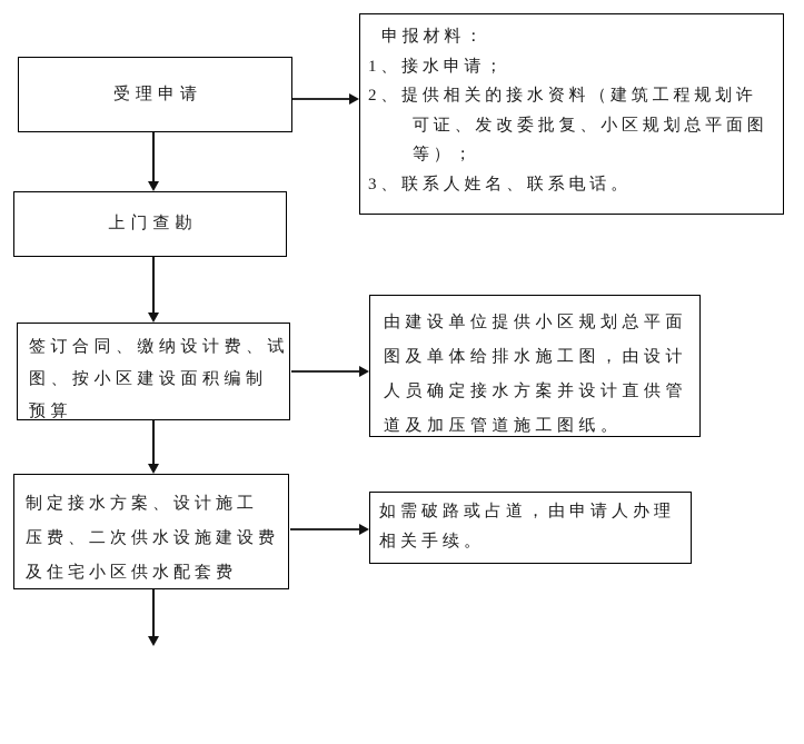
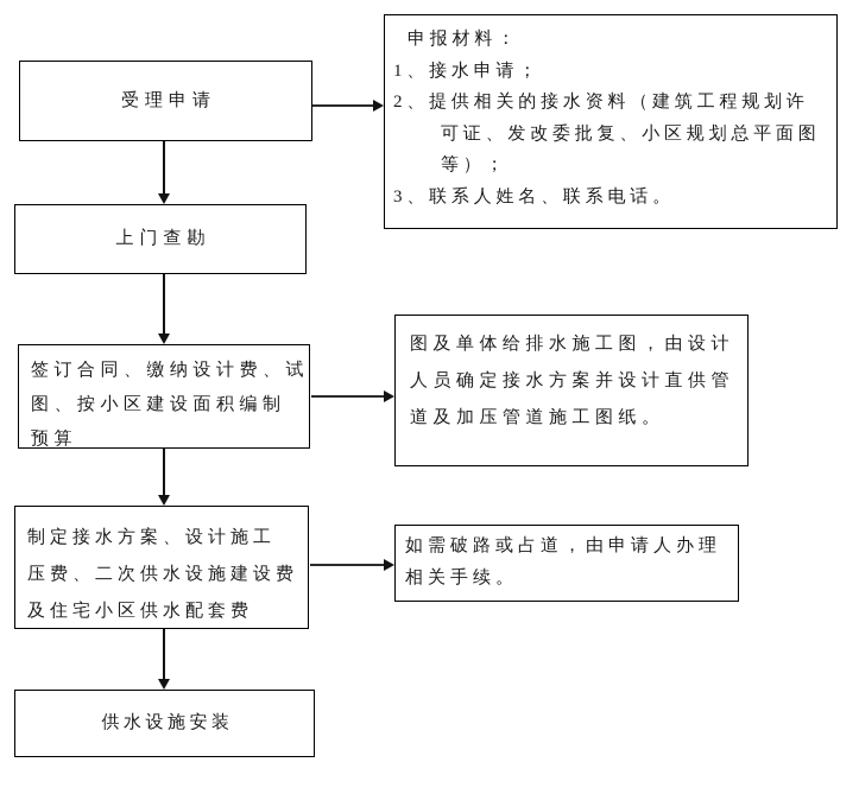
  受理申请
  上门查勘
  签订合同、缴纳设计费、试
  图、按小区建设面积编制
  预算
  制定接水方案、设计施工
  压费、二次供水设施建设费
  及住宅小区供水配套费
+ 供水设施安装
  申报材料：
  1、接水申请；
  2、提供相关的接水资料（建筑工程规划许
  可证、发改委批复、小区规划总平面图
  等）；
  3、联系人姓名、联系电话。
- 由建设单位提供小区规划总平面
  图及单体给排水施工图，由设计
  人员确定接水方案并设计直供管
  道及加压管道施工图纸。
  如需破路或占道，由申请人办理
  相关手续。
